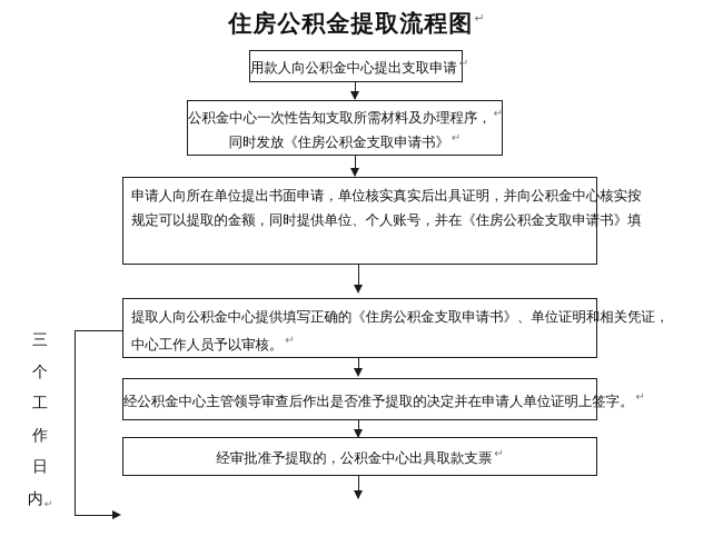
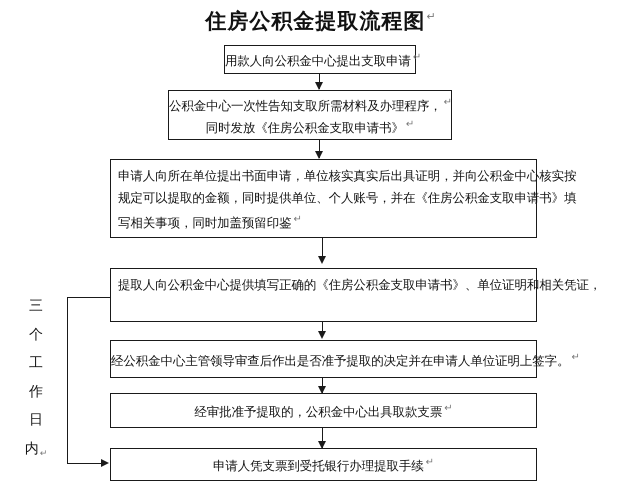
  住房公积金提取流程图↵
  用款人向公积金中心提出支取申请 ↵
  公积金中心一次性告知支取所需材料及办理程序， ↵
  同时发放《住房公积金支取申请书》 ↵
  申请人向所在单位提出书面申请，单位核实真实后出具证明，并向公积金中心核实按
  规定可以提取的金额，同时提供单位、个人账号，并在《住房公积金支取申请书》填
+ 写相关事项，同时加盖预留印鉴 ↵
  提取人向公积金中心提供填写正确的《住房公积金支取申请书》、单位证明和相关凭证，
- 中心工作人员予以审核。 ↵
  经公积金中心主管领导审查后作出是否准予提取的决定并在申请人单位证明上签字。 ↵
  经审批准予提取的，公积金中心出具取款支票 ↵
+ 申请人凭支票到受托银行办理提取手续 ↵
  三
  个
  工
  作
  日
  内↵
